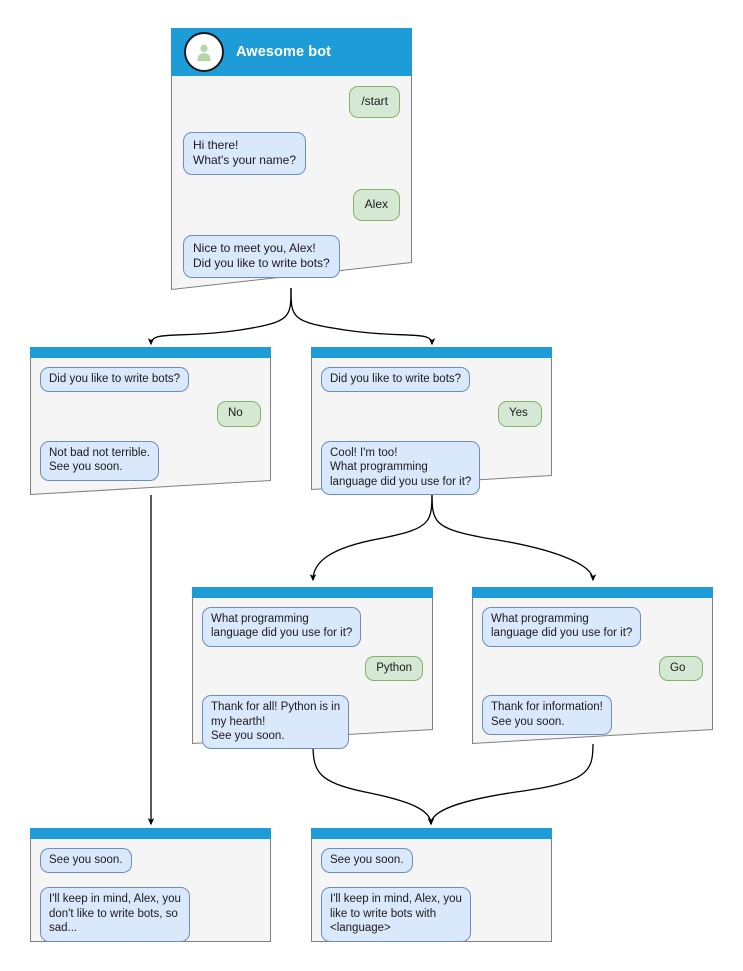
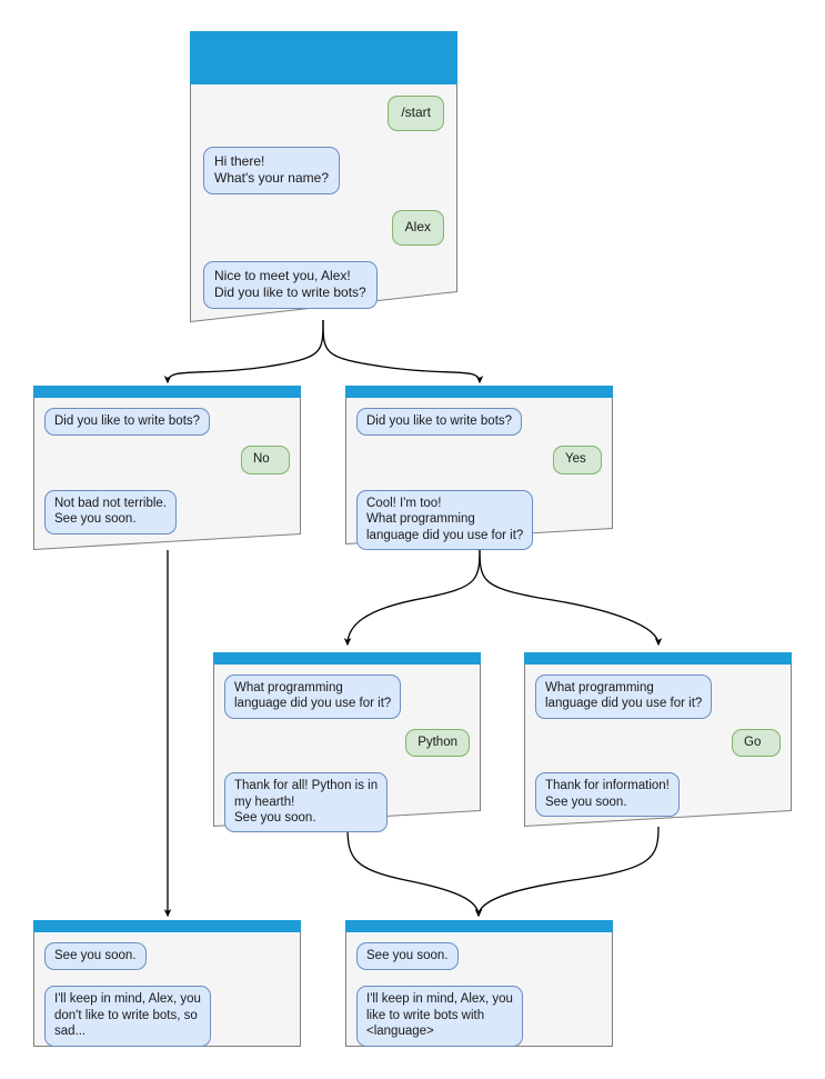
- Awesome bot
  /start
  Hi there!
  What's your name?
  Alex
  Nice to meet you, Alex!
  Did you like to write bots?
  Did you like to write bots?
  No
  Not bad not terrible.
  See you soon.
  Did you like to write bots?
  Yes
  Cool! I'm too!
  What programming
  language did you use for it?
  What programming
  language did you use for it?
  Python
  Thank for all! Python is in
  my hearth!
  See you soon.
  What programming
  language did you use for it?
  Go
  Thank for information!
  See you soon.
  See you soon.
  I'll keep in mind, Alex, you
  don't like to write bots, so
  sad...
  See you soon.
  I'll keep in mind, Alex, you
  like to write bots with
  <language>
